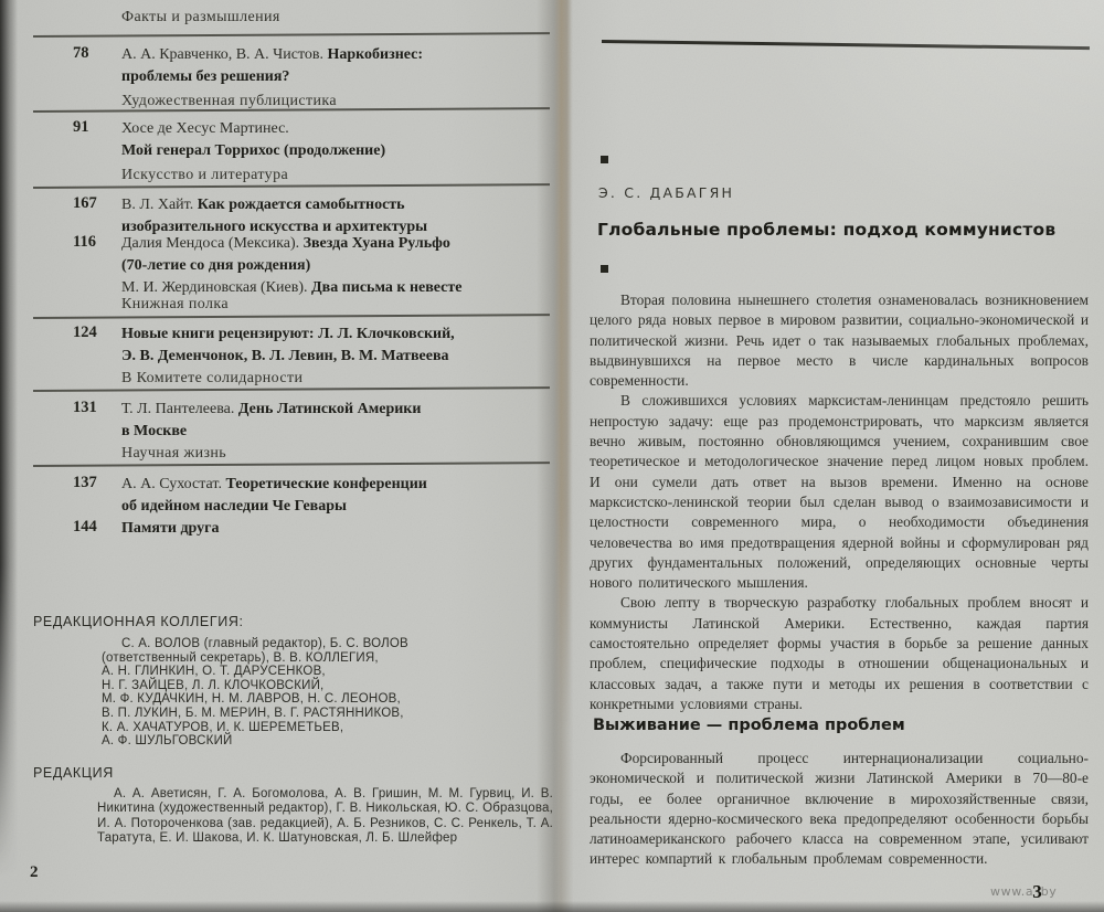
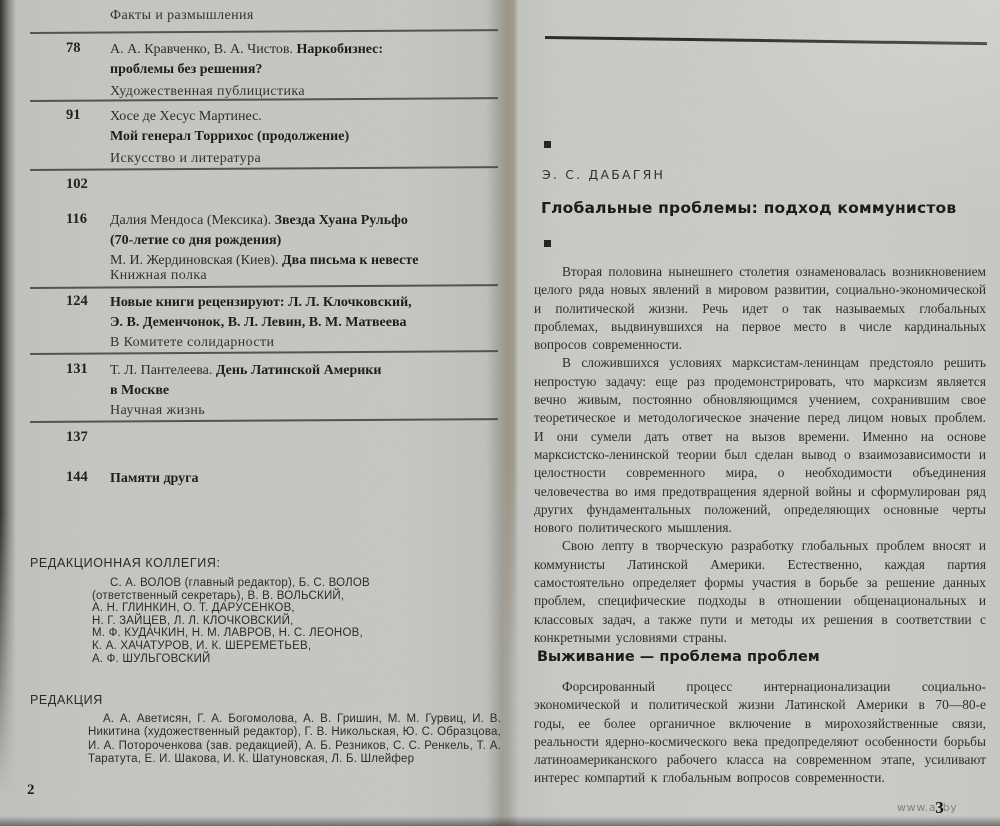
  Факты и размышления
  78
  А. А. Кравченко, В. А. Чистов. Наркобизнес:
  проблемы без решения?
  Художественная публицистика
  91
  Хосе де Хесус Мартинес.
  Мой генерал Торрихос (продолжение)
  Искусство и литература
- 167
+ 102
- В. Л. Хайт. Как рождается самобытность
- изобразительного искусства и архитектуры
  116
  Далия Мендоса (Мексика). Звезда Хуана Рульфо
  (70-летие со дня рождения)
  М. И. Жердиновская (Киев). Два письма к невесте
  Книжная полка
  124
  Новые книги рецензируют: Л. Л. Клочковский,
  Э. В. Деменчонок, В. Л. Левин, В. М. Матвеева
  В Комитете солидарности
  131
  Т. Л. Пантелеева. День Латинской Америки
  в Москве
  Научная жизнь
  137
- А. А. Сухостат. Теоретические конференции
- об идейном наследии Че Гевары
  144
  Памяти друга
  РЕДАКЦИОННАЯ КОЛЛЕГИЯ:
  С. А. ВОЛОВ (главный редактор), Б. С. ВОЛОВ
- (ответственный секретарь), В. В. КОЛЛЕГИЯ,
+ (ответственный секретарь), В. В. ВОЛЬСКИЙ,
  А. Н. ГЛИНКИН, О. Т. ДАРУСЕНКОВ,
  Н. Г. ЗАЙЦЕВ, Л. Л. КЛОЧКОВСКИЙ,
  М. Ф. КУДАЧКИН, Н. М. ЛАВРОВ, Н. С. ЛЕОНОВ,
- В. П. ЛУКИН, Б. М. МЕРИН, В. Г. РАСТЯННИКОВ,
  К. А. ХАЧАТУРОВ, И. К. ШЕРЕМЕТЬЕВ,
  А. Ф. ШУЛЬГОВСКИЙ
  РЕДАКЦИЯ
  А. А. Аветисян, Г. А. Богомолова, А. В. Гришин, М. М. Гурвиц, И. Никитина (художественный редактор), Г. В. Никольская, Ю. С. Образцо И. А. Потороченкова (зав. редакцией), А. Б. Резников, С. С. Ренкель, Т. Таратута, Е. И. Шакова, И. К. Шатуновская, Л. Б. Шлейфер
  2
  Э. С. ДАБАГЯН
- Вторая половина нынешнего столетия ознаменовалась возникновением целого ряда новых первое в мировом развитии, социально-экономической и политической жизни. Речь идет о так называемых глобальных проблемах, выдвинувшихся на первое место в числе кардинальных вопросов современности.
+ Вторая половина нынешнего столетия ознаменовалась возникновением целого ряда новых явлений в мировом развитии, социально-экономической и политической жизни. Речь идет о так называемых глобальных проблемах, выдвинувшихся на первое место в числе кардинальных вопросов современности.
  В сложившихся условиях марксистам-ленинцам предстояло решить непростую задачу: еще раз продемонстрировать, что марксизм является вечно живым, постоянно обновляющимся учением, сохранившим свое теоретическое и методологическое значение перед лицом новых проблем. И они сумели дать ответ на вызов времени. Именно на основе марксистско-ленинской теории был сделан вывод о взаимозависимости и целостности современного мира, о необходимости объединения человечества во имя предотвращения ядерной войны и сформулирован ряд других фундаментальных положений, определяющих основные черты нового политического мышления.
  Свою лепту в творческую разработку глобальных проблем вносят и коммунисты Латинской Америки. Естественно, каждая партия самостоятельно определяет формы участия в борьбе за решение данных проблем, специфические подходы в отношении общенациональных и классовых задач, а также пути и методы их решения в соответствии с конкретными условиями страны.
  Выживание — проблема проблем
- Форсированный процесс интернационализации социально-экономической и политической жизни Латинской Америки в 70—80-е годы, ее более органичное включение в мирохозяйственные связи, реальности ядерно-космического века предопределяют особенности борьбы латиноамериканского рабочего класса на современном этапе, усиливают интерес компартий к глобальным проблемам современности.
+ Форсированный процесс интернационализации социально-экономической и политической жизни Латинской Америки в 70—80-е годы, ее более органичное включение в мирохозяйственные связи, реальности ядерно-космического века предопределяют особенности борьбы латиноамериканского рабочего класса на современном этапе, усиливают интерес компартий к глобальным вопросов современности.
  www.a3by
